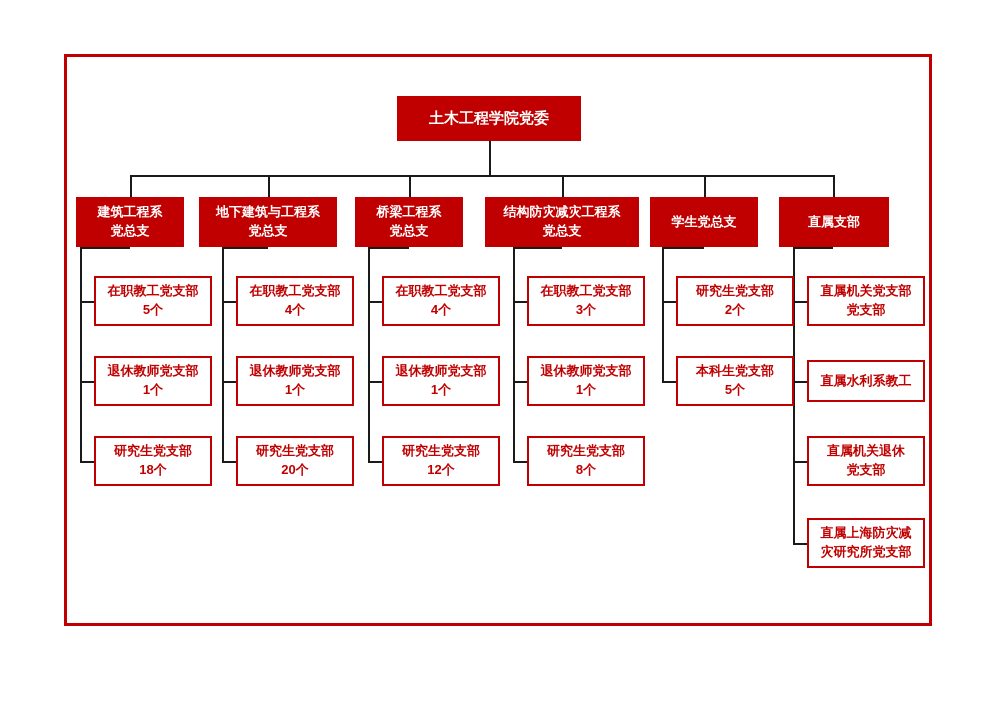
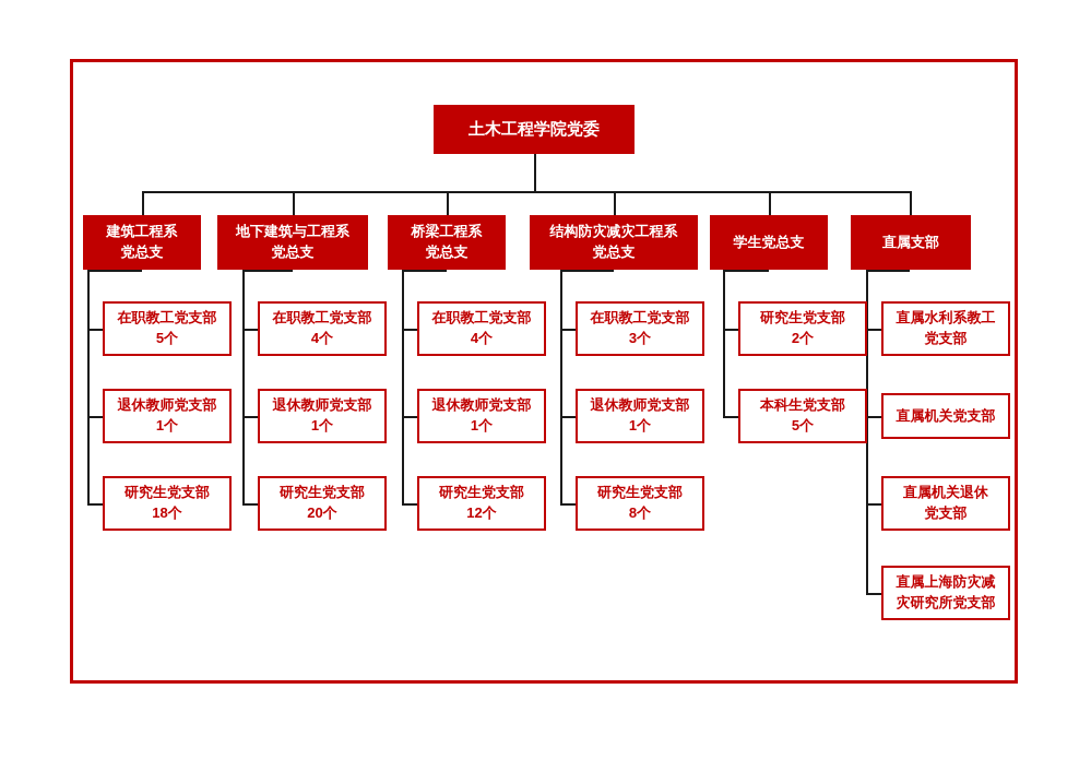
  土木工程学院党委
  建筑工程系
  党总支
  地下建筑与工程系
  党总支
  桥梁工程系
  党总支
  结构防灾减灾工程系
  党总支
  学生党总支
  直属支部
  在职教工党支部
  5个
  退休教师党支部
  1个
  研究生党支部
  18个
  在职教工党支部
  4个
  退休教师党支部
  1个
  研究生党支部
  20个
  在职教工党支部
  4个
  退休教师党支部
  1个
  研究生党支部
  12个
  在职教工党支部
  3个
  退休教师党支部
  1个
  研究生党支部
  8个
  研究生党支部
  2个
  本科生党支部
  5个
- 直属机关党支部
+ 直属水利系教工
  党支部
- 直属水利系教工
+ 直属机关党支部
  直属机关退休
  党支部
  直属上海防灾减
  灾研究所党支部
